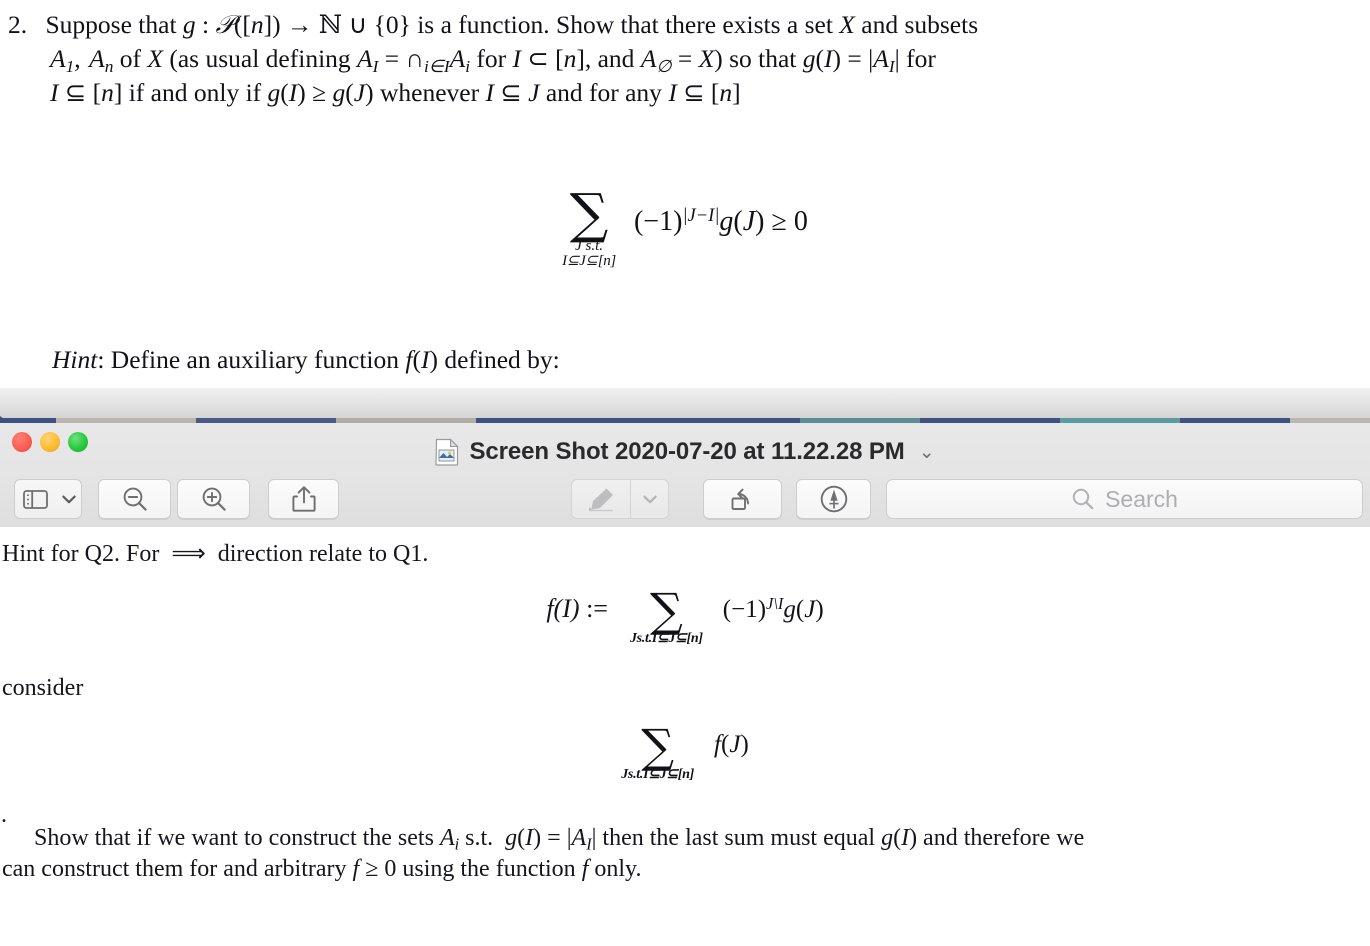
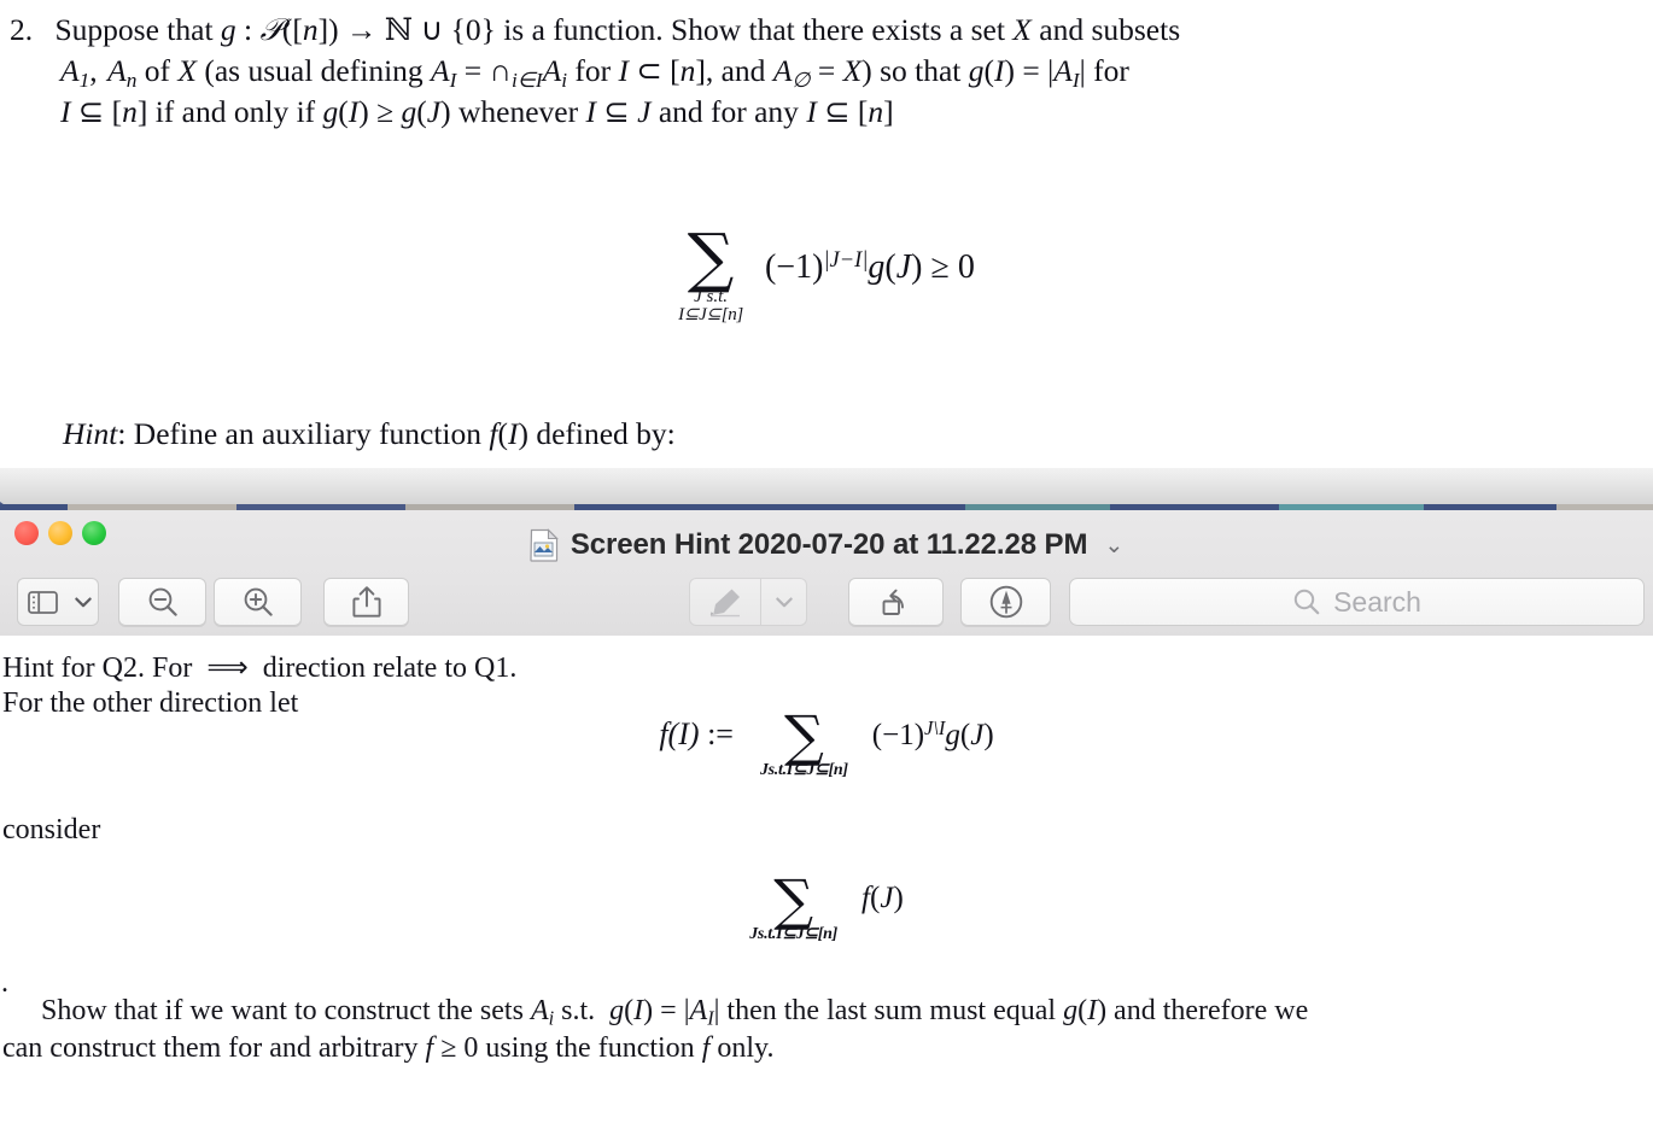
  2. Suppose that g : 𝒫([n]) → ℕ ∪ {0} is a function. Show that there exists a set X and subsets
  A1, An of X (as usual defining AI = ∩i∈IAi for I ⊂ [n], and A∅ = X) so that g(I) = |AI| for
  I ⊆ [n] if and only if g(I) ≥ g(J) whenever I ⊆ J and for any I ⊆ [n]
  ∑
  J s.t.
  I⊆J⊆[n]
  (−1)|J−I|g(J) ≥ 0
  Hint: Define an auxiliary function f(I) defined by:
- Screen Shot 2020-07-20 at 11.22.28 PM
+ Screen Hint 2020-07-20 at 11.22.28 PM
  ⌄
  Search
  Hint for Q2. For ⟹ direction relate to Q1.
+ For the other direction let
  f(I) :=
  ∑
  Js.t.I⊆J⊆[n]
  (−1)J\Ig(J)
  consider
  ∑
  Js.t.I⊆J⊆[n]
  f(J)
  .
  Show that if we want to construct the sets Ai s.t. g(I) = |AI| then the last sum must equal g(I) and therefore we
  can construct them for and arbitrary f ≥ 0 using the function f only.
